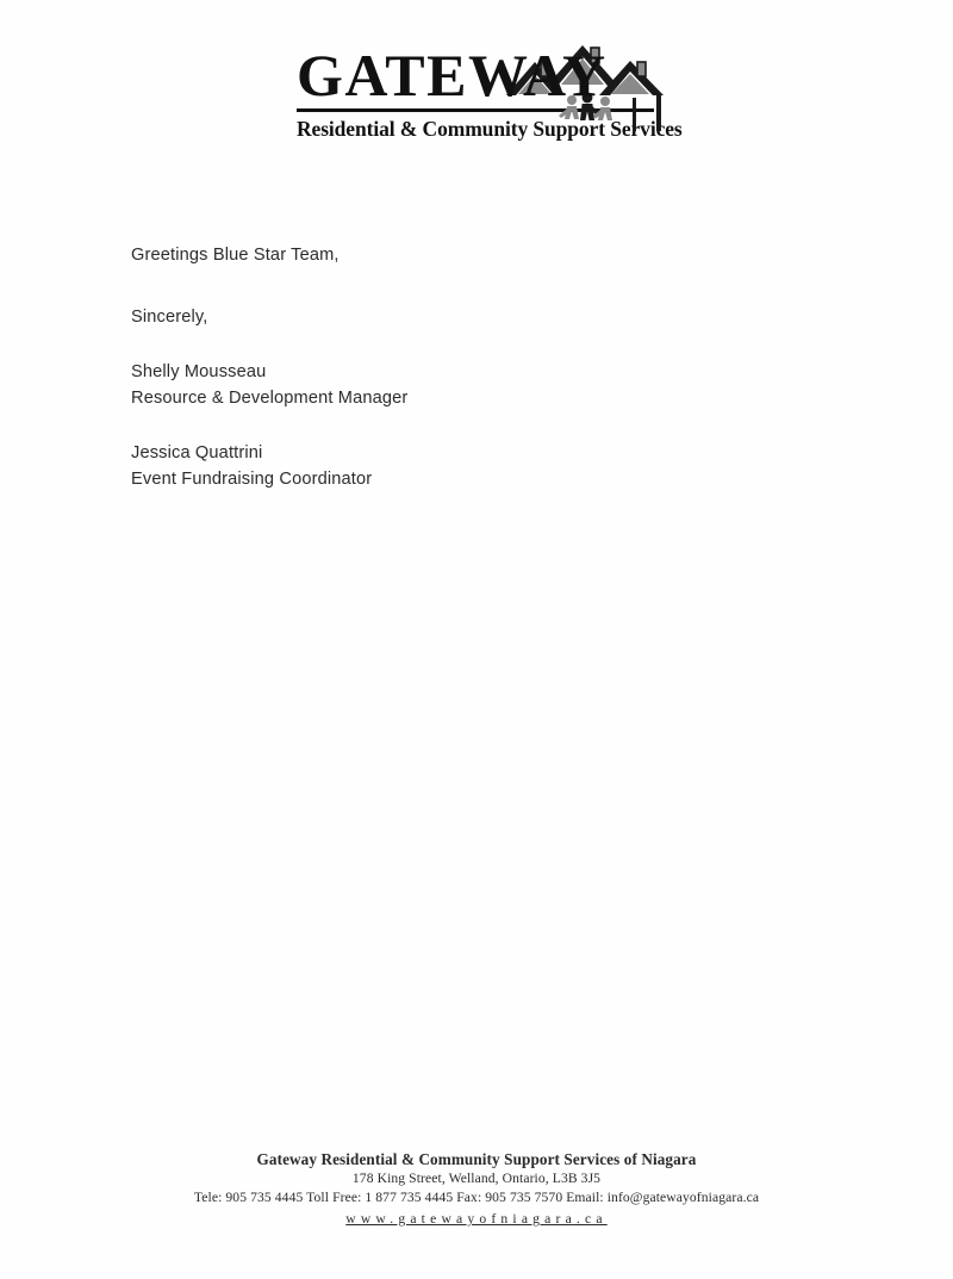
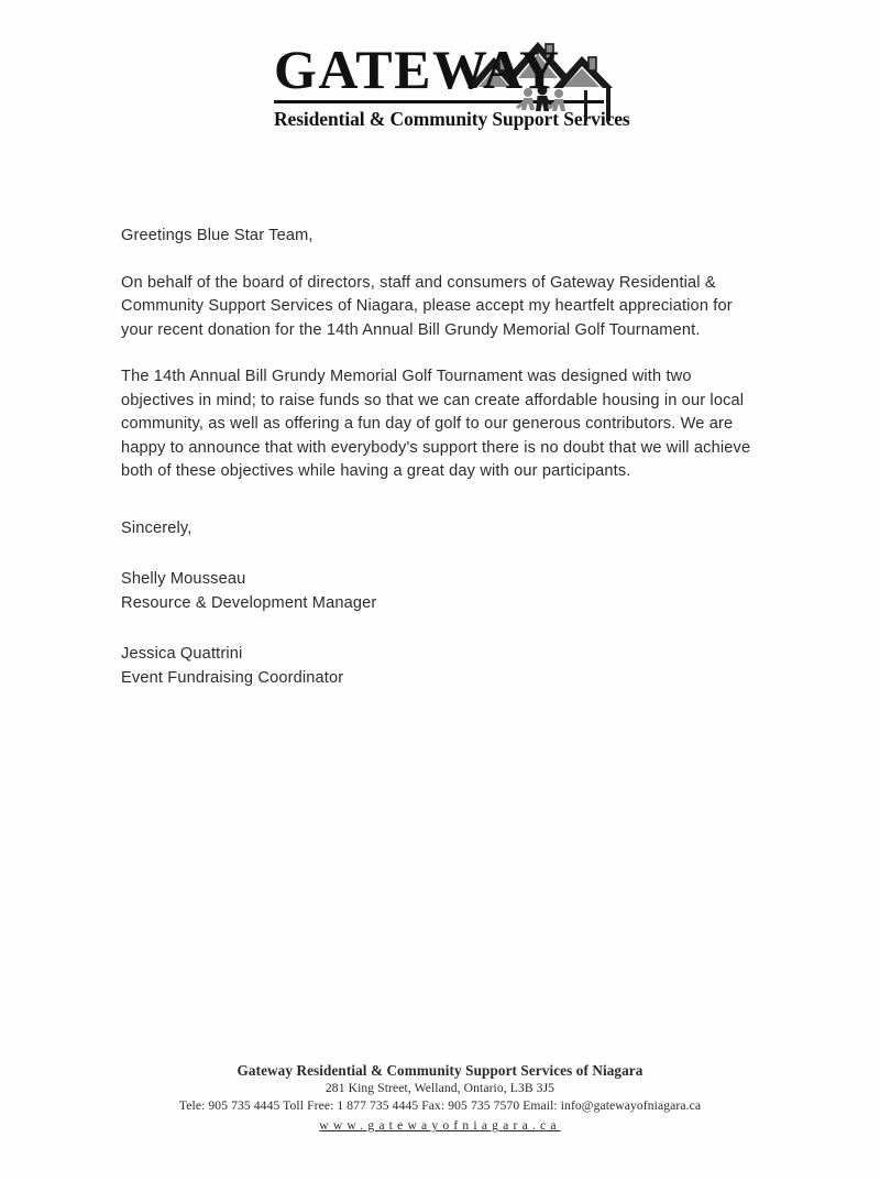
  GATEWAY
  Residential & Community Support Sevis
  Greetings Blue Star Team,
+ On behalf of the board of directors, staff and consumers of Gateway Residential & Community Support Services of Niagara, please accept my heartfelt appreciation for your recent donation for the 14th Annual Bill Grundy Memorial Golf Tournament.
+ The 14th Annual Bill Grundy Memorial Golf Tournament was designed with two objectives in mind; to raise funds so that we can create affordable housing in our local community, as well as offering a fun day of golf to our generous contributors. We are happy to announce that with everybody's support there is no doubt that we will achieve both of these objectives while having a great day with our participants.
  Sincerely,
  Shelly Mousseau
  Resource & Development Manager
  Jessica Quattrini
  Event Fundraising Coordinator
  Gateway Residential & Community Support Services of Niagara
- 178 King Street, Welland, Ontario, L3B 3J5
+ 281 King Street, Welland, Ontario, L3B 3J5
  Tele: 905 735 4445 Toll Free: 1 877 735 4445 Fax: 905 735 7570 Email: info@gatewayofniagara.ca
  www.gatewayofniagara.ca
